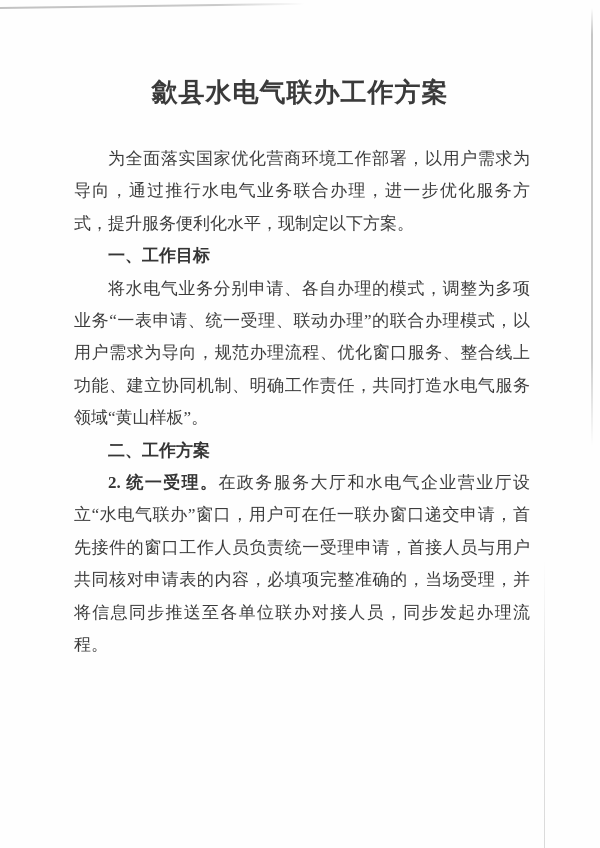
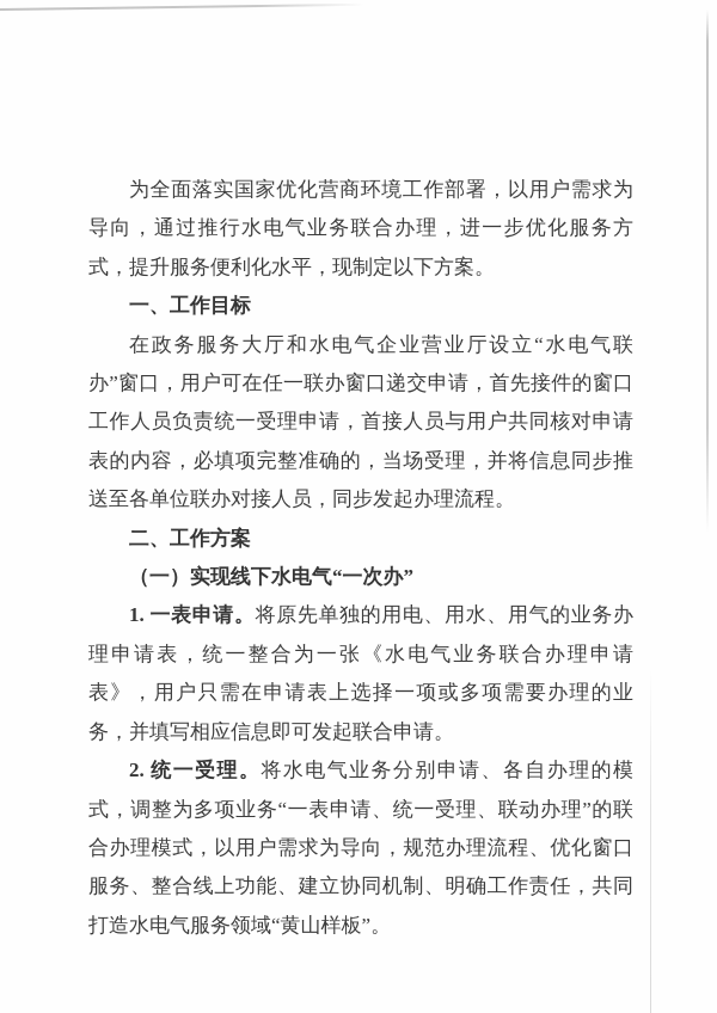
- 歙县水电气联办工作方案
  为全面落实国家优化营商环境工作部署，以用户需求为导向，通过推行水电气业务联合办理，进一步优化服务方式，提升服务便利化水平，现制定以下方案。
  一、工作目标
- 将水电气业务分别申请、各自办理的模式，调整为多项业务“一表申请、统一受理、联动办理”的联合办理模式，以用户需求为导向，规范办理流程、优化窗口服务、整合线上功能、建立协同机制、明确工作责任，共同打造水电气服务领域“黄山样板”。
+ 在政务服务大厅和水电气企业营业厅设立“水电气联办”窗口，用户可在任一联办窗口递交申请，首先接件的窗口工作人员负责统一受理申请，首接人员与用户共同核对申请表的内容，必填项完整准确的，当场受理，并将信息同步推送至各单位联办对接人员，同步发起办理流程。
  二、工作方案
+ （一）实现线下水电气“一次办”
+ 1. 一表申请。将原先单独的用电、用水、用气的业务办理申请表，统一整合为一张《水电气业务联合办理申请表》，用户只需在申请表上选择一项或多项需要办理的业务，并填写相应信息即可发起联合申请。
- 2. 统一受理。在政务服务大厅和水电气企业营业厅设立“水电气联办”窗口，用户可在任一联办窗口递交申请，首先接件的窗口工作人员负责统一受理申请，首接人员与用户共同核对申请表的内容，必填项完整准确的，当场受理，并将信息同步推送至各单位联办对接人员，同步发起办理流程。
+ 2. 统一受理。将水电气业务分别申请、各自办理的模式，调整为多项业务“一表申请、统一受理、联动办理”的联合办理模式，以用户需求为导向，规范办理流程、优化窗口服务、整合线上功能、建立协同机制、明确工作责任，共同打造水电气服务领域“黄山样板”。
